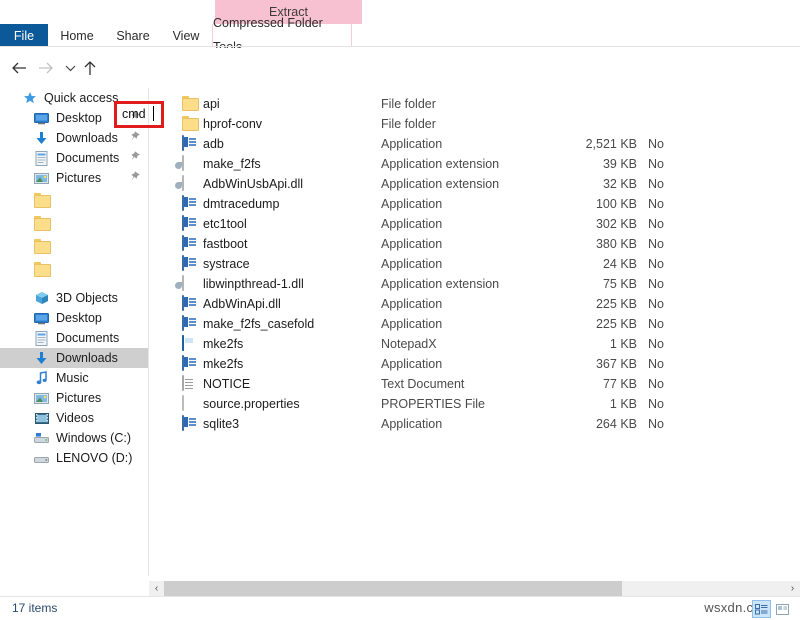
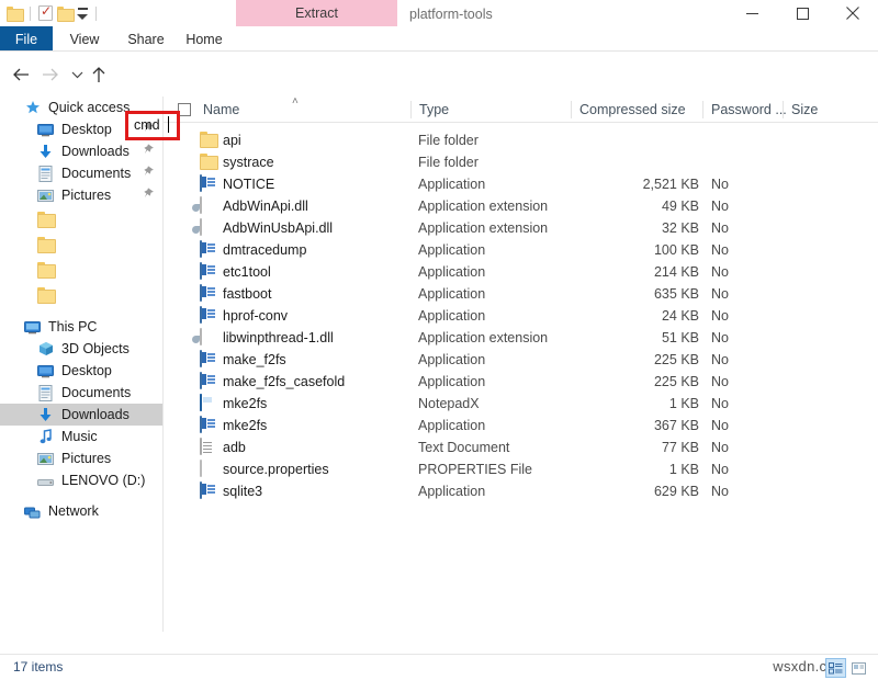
+ platform-tools
  Extract
  File
- Home
+ View
  Share
- View
+ Home
- Compressed Folder Tools
  cmd
  Quick access
  Desktop
  Downloads
  Documents
  Pictures
+ This PC
  3D Objects
  Desktop
  Documents
  Downloads
  Music
  Pictures
- Videos
- Windows (C:)
  LENOVO (D:)
+ Network
+ ˄
+ Name
+ Type
+ Compressed size
+ Password ...
+ Size
  api
  File folder
- hprof-conv
+ systrace
  File folder
- adb
+ NOTICE
  Application
  2,521 KB
  No
- make_f2fs
+ AdbWinApi.dll
  Application extension
- 39 KB
+ 49 KB
  No
  AdbWinUsbApi.dll
  Application extension
  32 KB
  No
  dmtracedump
  Application
  100 KB
  No
  etc1tool
  Application
- 302 KB
+ 214 KB
  No
  fastboot
  Application
- 380 KB
+ 635 KB
  No
- systrace
+ hprof-conv
  Application
  24 KB
  No
  libwinpthread-1.dll
  Application extension
- 75 KB
+ 51 KB
  No
- AdbWinApi.dll
+ make_f2fs
  Application
  225 KB
  No
  make_f2fs_casefold
  Application
  225 KB
  No
  mke2fs
  NotepadX
  1 KB
  No
  mke2fs
  Application
  367 KB
  No
- NOTICE
+ adb
  Text Document
  77 KB
  No
  source.properties
  PROPERTIES File
  1 KB
  No
  sqlite3
  Application
- 264 KB
+ 629 KB
  No
- ‹
- ›
  17 items
  wsxdn.c
